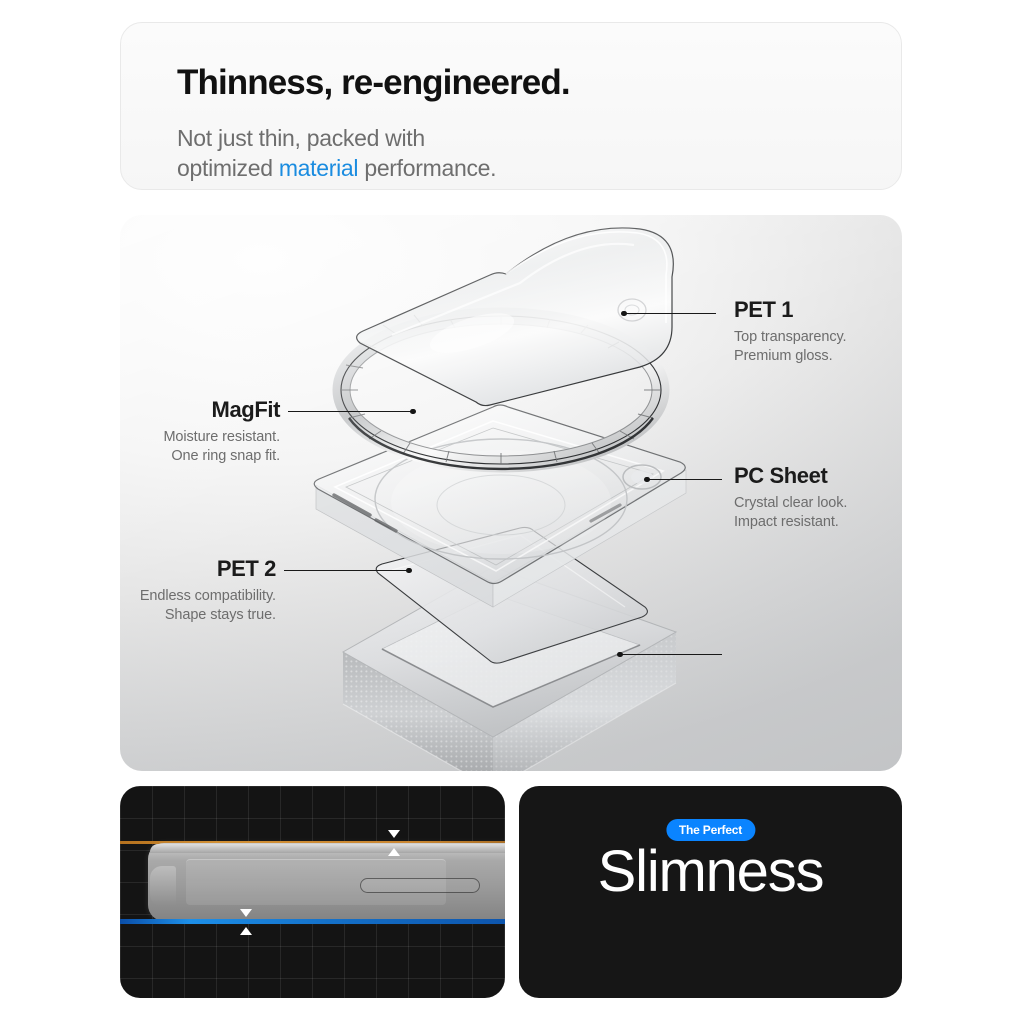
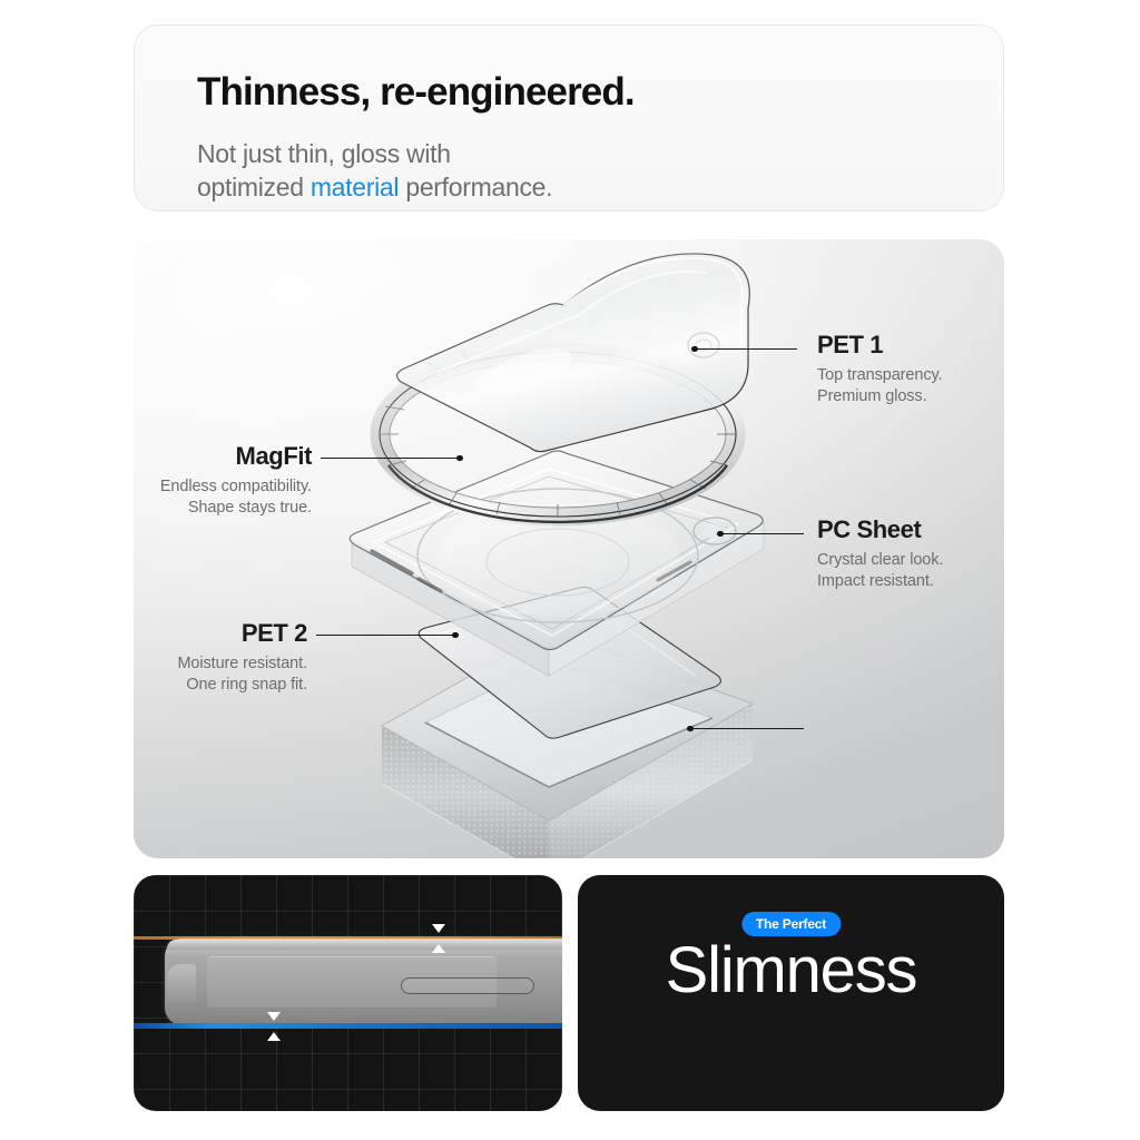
  Thinness, re-engineered.
- Not just thin, packed with
+ Not just thin, gloss with
  optimized material performance.
  PET 1
  Top transparency.
  Premium gloss.
  MagFit
- Moisture resistant.
+ Endless compatibility.
- One ring snap fit.
+ Shape stays true.
  PC Sheet
  Crystal clear look.
  Impact resistant.
  PET 2
- Endless compatibility.
+ Moisture resistant.
- Shape stays true.
+ One ring snap fit.
  The Perfect
  Slimness
